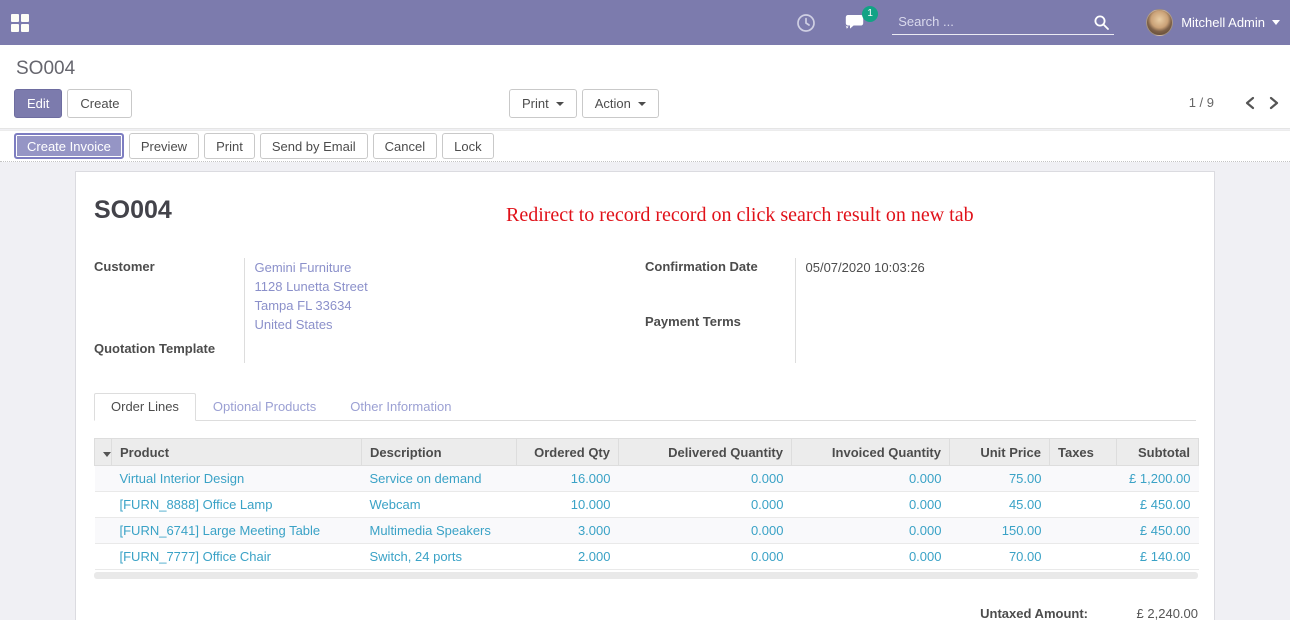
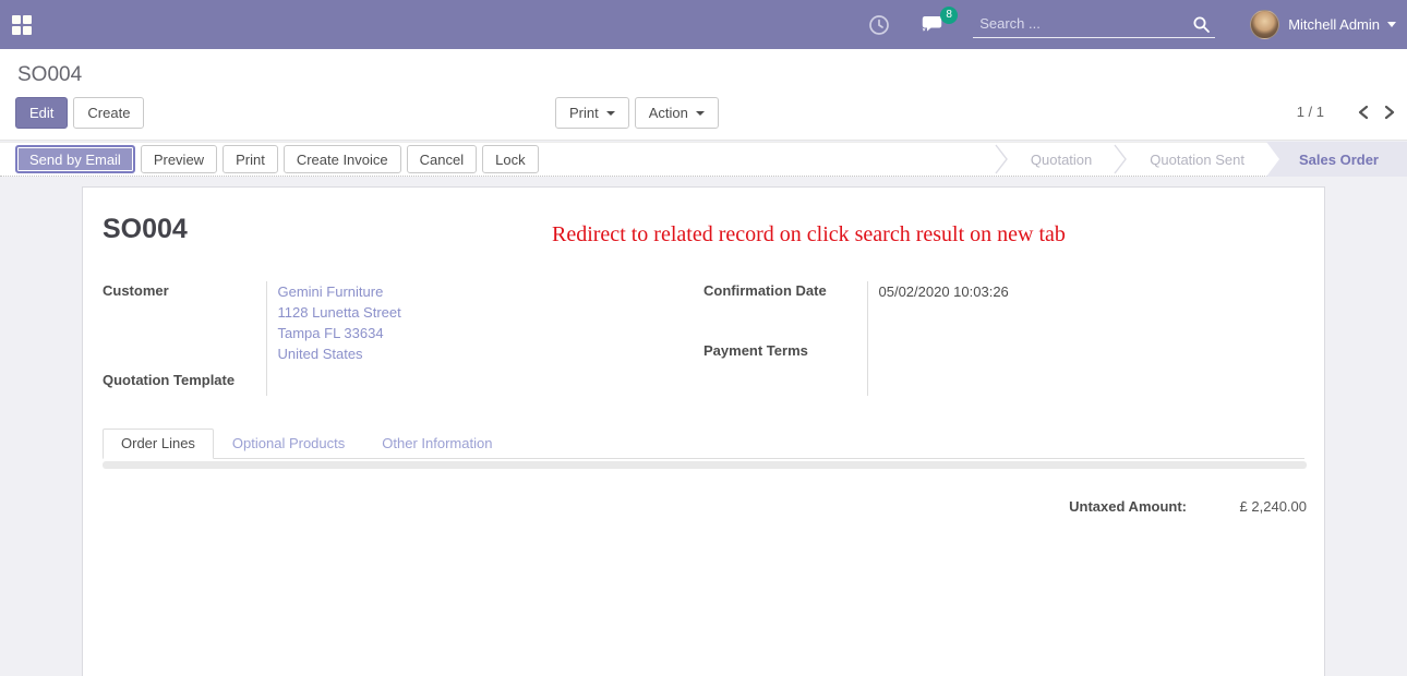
- 1
+ 8
  Search ...
  Mitchell Admin
  SO004
  Edit
  Create
  Print
  Action
- 1 / 9
+ 1 / 1
- Create Invoice
+ Send by Email
  Preview
  Print
- Send by Email
+ Create Invoice
  Cancel
  Lock
+ Quotation
+ Quotation Sent
+ Sales Order
  SO004
- Redirect to record record on click search result on new tab
+ Redirect to related record on click search result on new tab
  Customer	Gemini Furniture 1128 Lunetta Street Tampa FL 33634 United States
  Quotation Template
- Confirmation Date	05/07/2020 10:03:26
+ Confirmation Date	05/02/2020 10:03:26
  Payment Terms
  Order Lines
  Optional Products
  Other Information
- 	Product	Description	Ordered Qty	Delivered Quantity	Invoiced Quantity	Unit Price	Taxes	Subtotal
- 	Virtual Interior Design	Service on demand	16.000	0.000	0.000	75.00		£ 1,200.00
- 	[FURN_8888] Office Lamp	Webcam	10.000	0.000	0.000	45.00		£ 450.00
- 	[FURN_6741] Large Meeting Table	Multimedia Speakers	3.000	0.000	0.000	150.00		£ 450.00
- 	[FURN_7777] Office Chair	Switch, 24 ports	2.000	0.000	0.000	70.00		£ 140.00
  Untaxed Amount:
  £ 2,240.00
